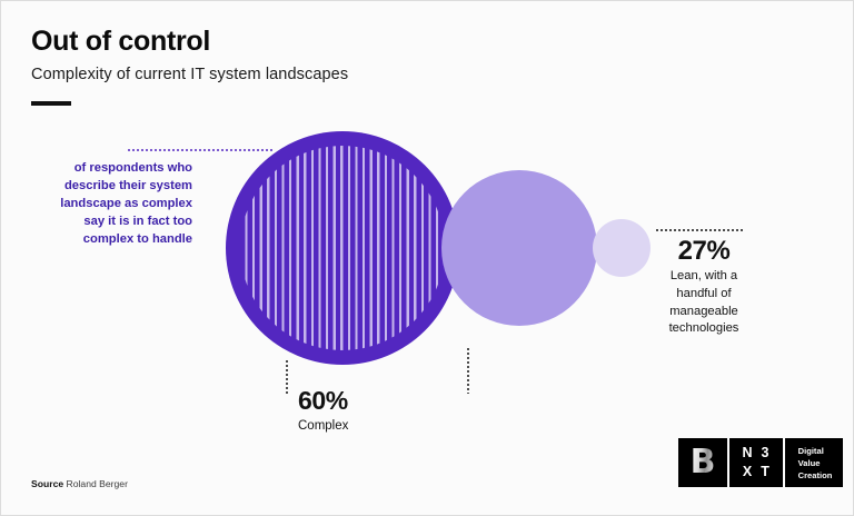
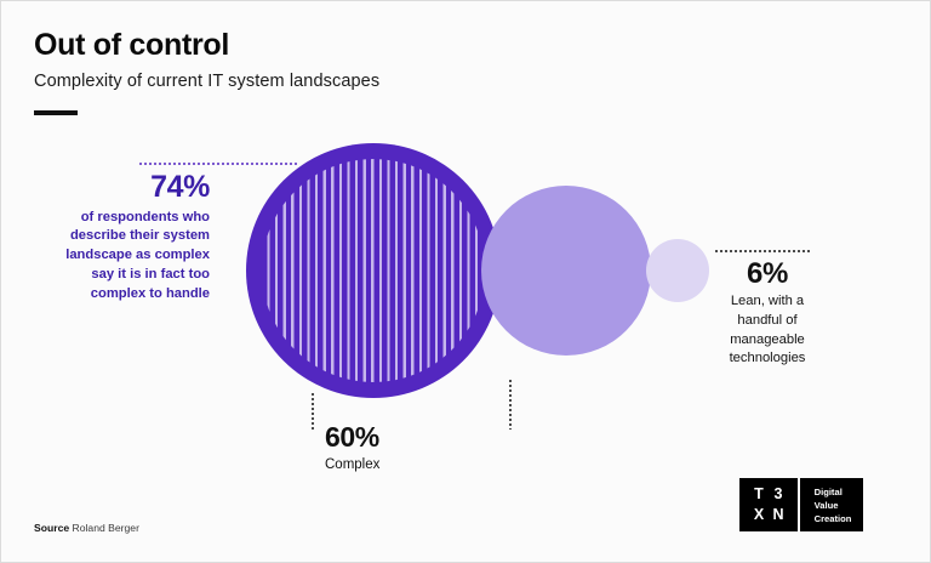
  Out of control
  Complexity of current IT system landscapes
+ 74%
  of respondents who describe their system landscape as complex say it is in fact too complex to handle
- 27%
+ 6%
  Lean, with a handful of manageable technologies
  60%
  Complex
  Source Roland Berger
- B
- N
+ T
  3
  X
- T
+ N
  Digital
  Value
  Creation
